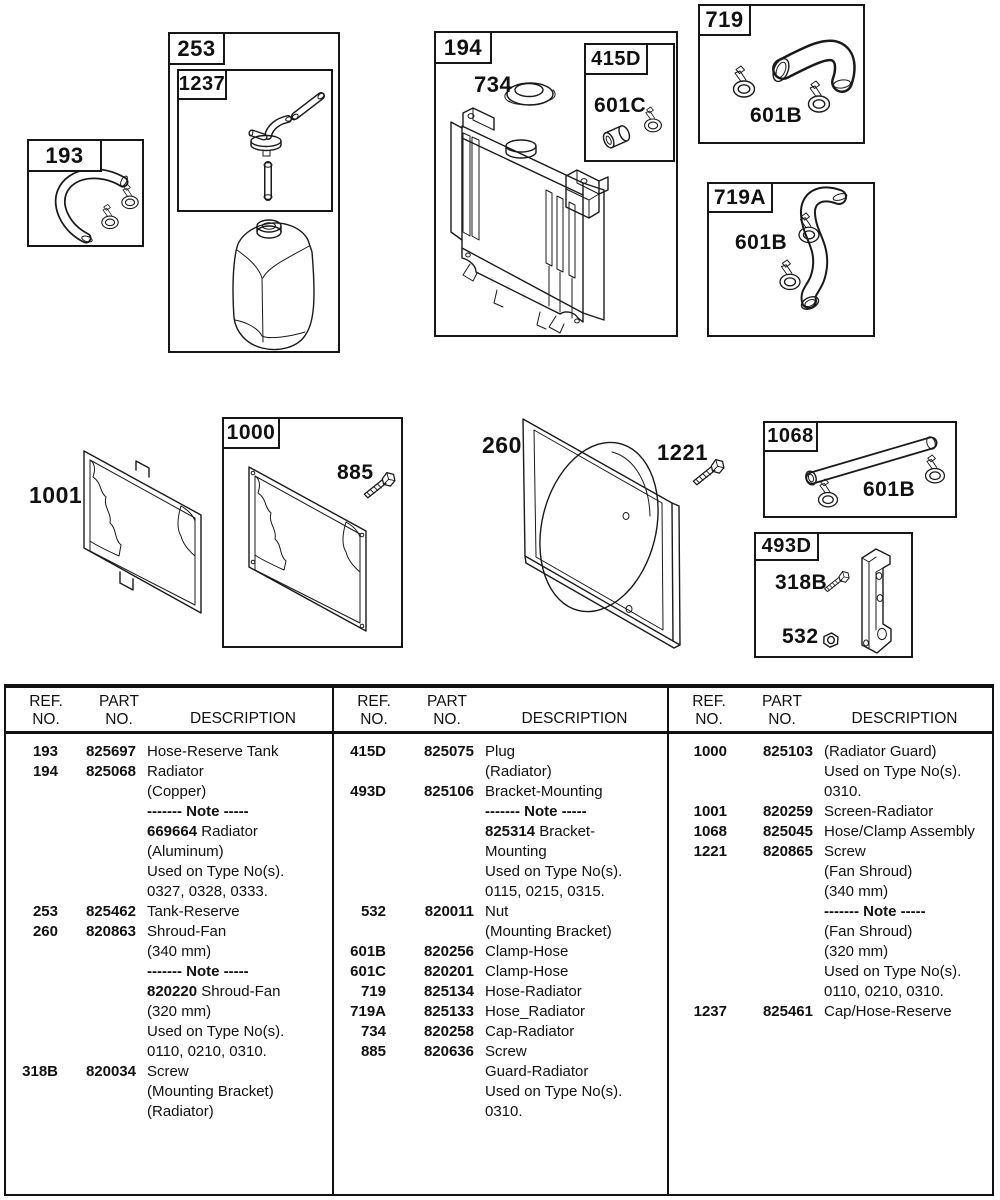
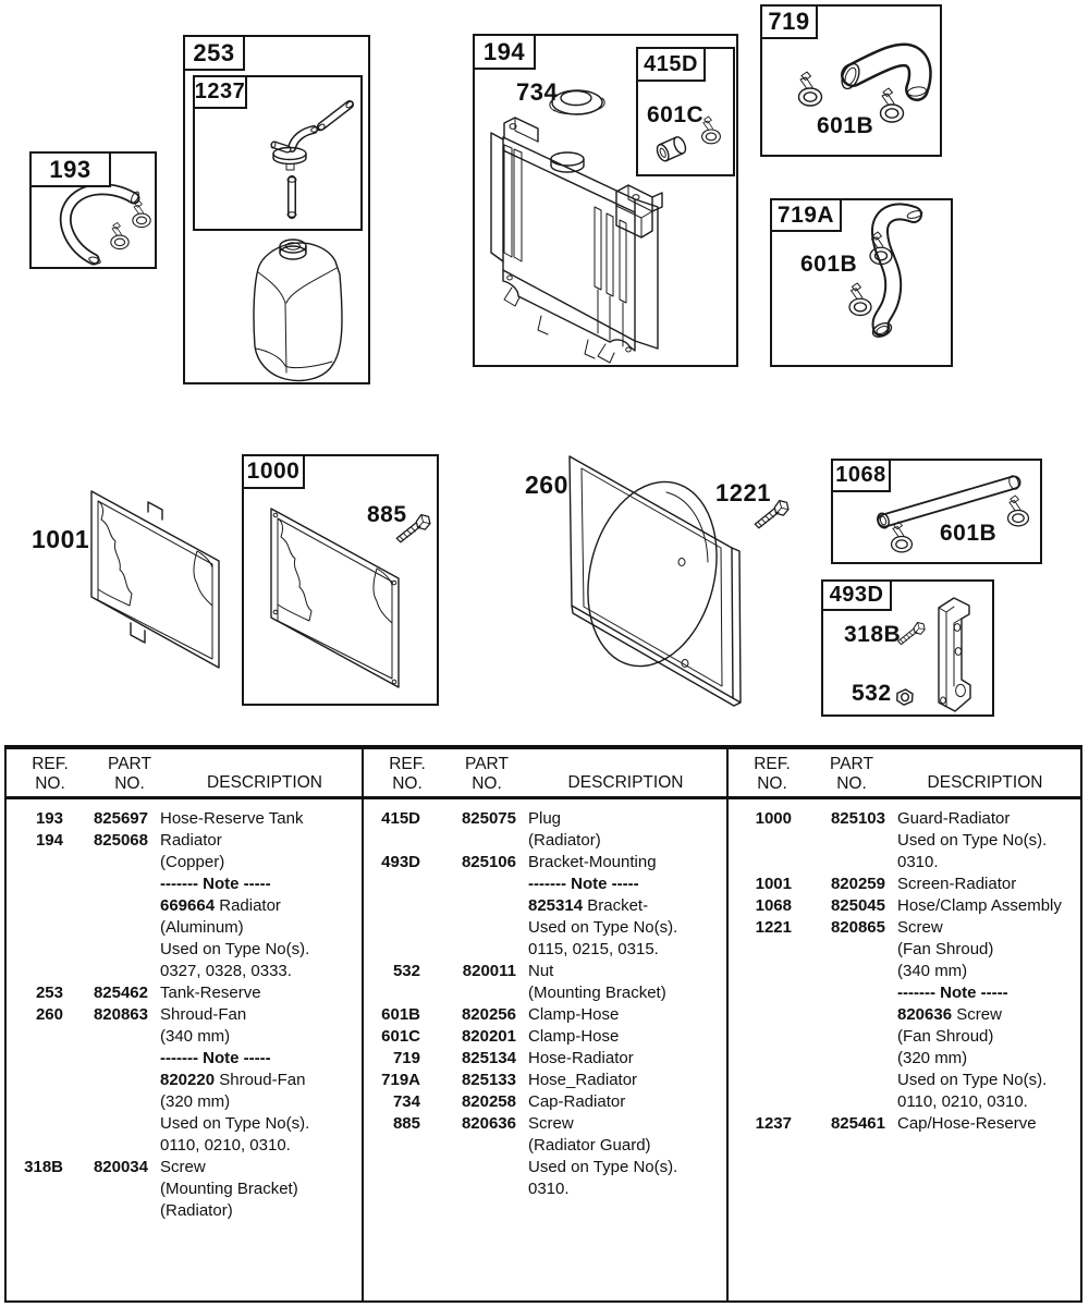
  193
  253
  1237
  194
  415D
  719
  719A
  1000
  1068
  493D
  734
  601C
  601B
  601B
  1001
  885
  260
  1221
  601B
  318B
  532
  REF.
  NO.
  PART
  NO.
  DESCRIPTION
  193
  825697
  Hose-Reserve Tank
  194
  825068
  Radiator
  (Copper)
  ------- Note -----
  669664 Radiator
  (Aluminum)
  Used on Type No(s).
  0327, 0328, 0333.
  253
  825462
  Tank-Reserve
  260
  820863
  Shroud-Fan
  (340 mm)
  ------- Note -----
  820220 Shroud-Fan
  (320 mm)
  Used on Type No(s).
  0110, 0210, 0310.
  318B
  820034
  Screw
  (Mounting Bracket)
  (Radiator)
  REF.
  NO.
  PART
  NO.
  DESCRIPTION
  415D
  825075
  Plug
  (Radiator)
  493D
  825106
  Bracket-Mounting
  ------- Note -----
  825314 Bracket-
- Mounting
  Used on Type No(s).
  0115, 0215, 0315.
  532
  820011
  Nut
  (Mounting Bracket)
  601B
  820256
  Clamp-Hose
  601C
  820201
  Clamp-Hose
  719
  825134
  Hose-Radiator
  719A
  825133
  Hose_Radiator
  734
  820258
  Cap-Radiator
  885
  820636
  Screw
- Guard-Radiator
+ (Radiator Guard)
  Used on Type No(s).
  0310.
  REF.
  NO.
  PART
  NO.
  DESCRIPTION
  1000
  825103
- (Radiator Guard)
+ Guard-Radiator
  Used on Type No(s).
  0310.
  1001
  820259
  Screen-Radiator
  1068
  825045
  Hose/Clamp Assembly
  1221
  820865
  Screw
  (Fan Shroud)
  (340 mm)
  ------- Note -----
+ 820636 Screw
  (Fan Shroud)
  (320 mm)
  Used on Type No(s).
  0110, 0210, 0310.
  1237
  825461
  Cap/Hose-Reserve
